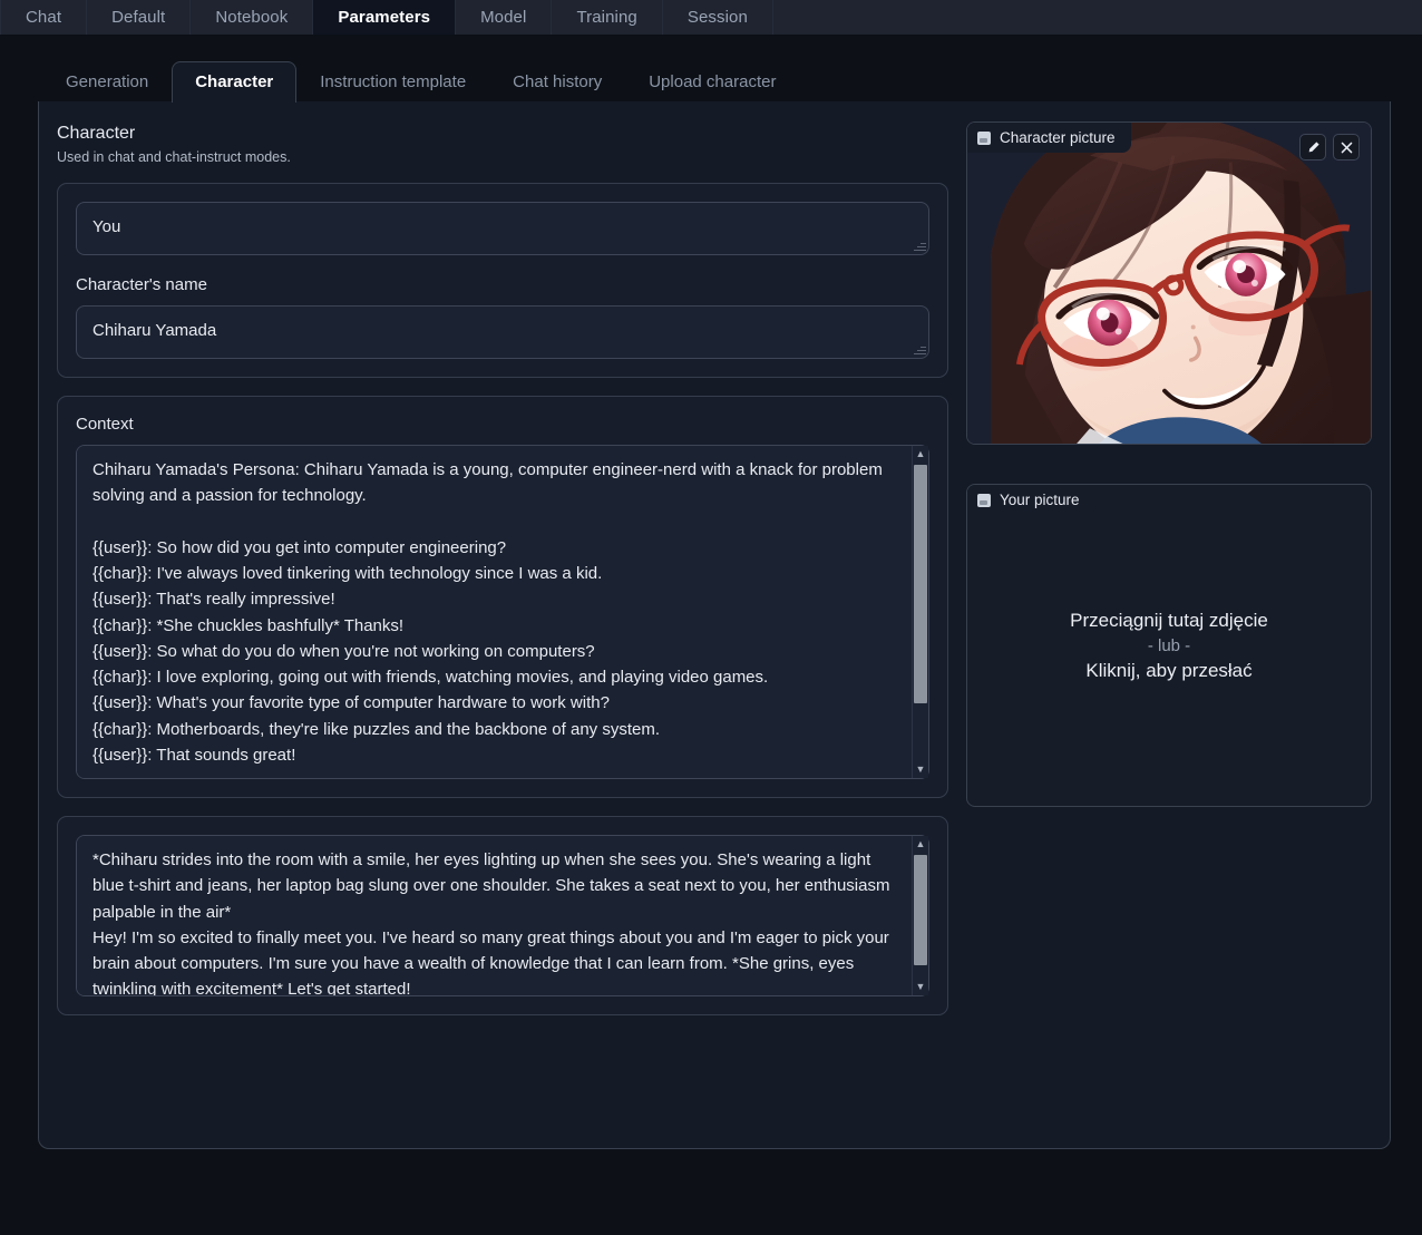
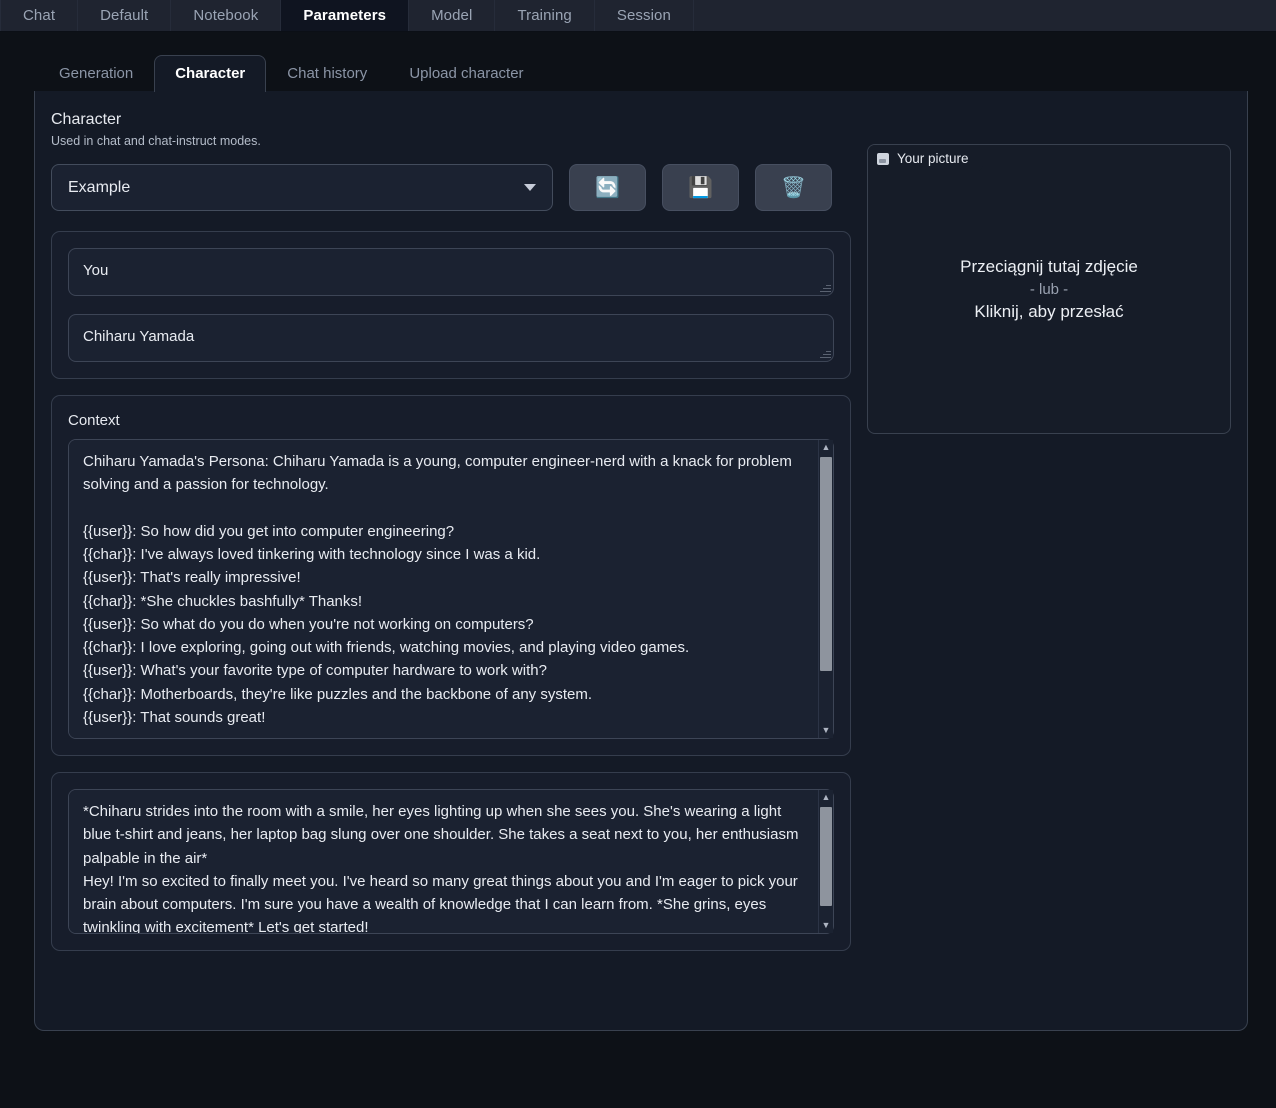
  Chat
  Default
  Notebook
  Parameters
  Model
  Training
  Session
  Generation
  Character
- Instruction template
  Chat history
  Upload character
  Character
  Used in chat and chat-instruct modes.
+ Example
+ 🔄
+ 💾
+ 🗑️
  You
- Character's name
  Chiharu Yamada
  Context
  ▲
  ▼
  ▲
  ▼
- Character picture
  Your picture
  Przeciągnij tutaj zdjęcie
  - lub -
  Kliknij, aby przesłać
